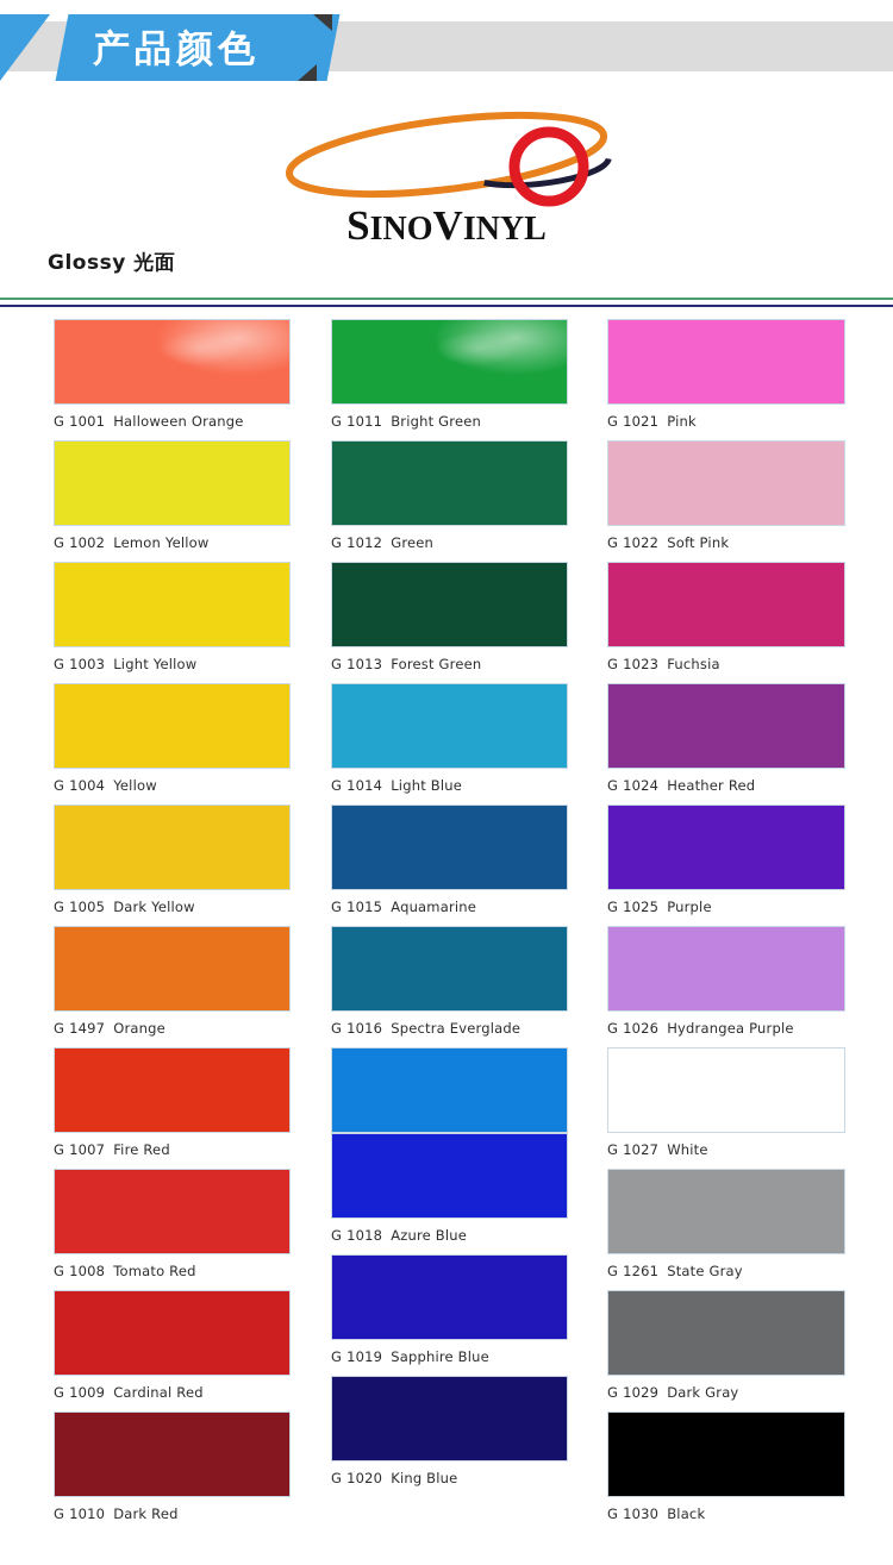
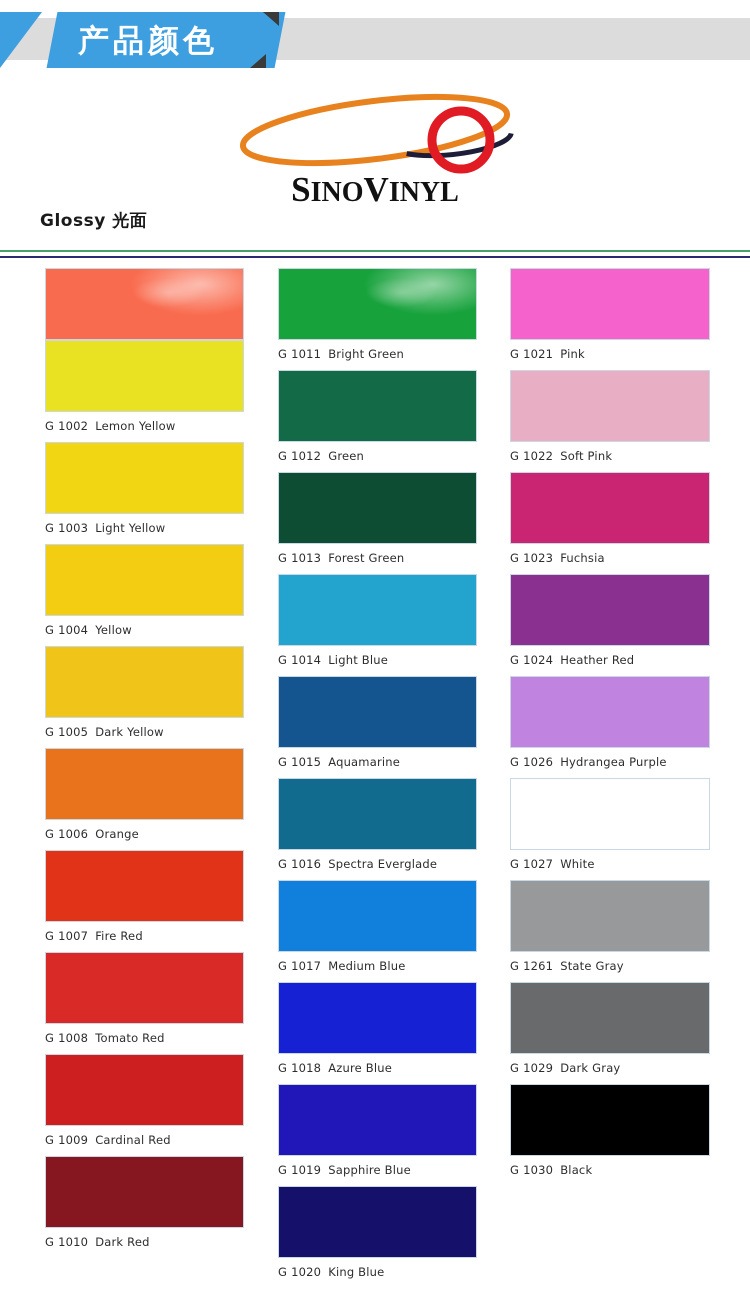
  产品颜色
  SINOVINYL
  Glossy 光面
- G 1001 Halloween Orange
  G 1002 Lemon Yellow
  G 1003 Light Yellow
  G 1004 Yellow
  G 1005 Dark Yellow
- G 1497 Orange
+ G 1006 Orange
  G 1007 Fire Red
  G 1008 Tomato Red
  G 1009 Cardinal Red
  G 1010 Dark Red
  G 1011 Bright Green
  G 1012 Green
  G 1013 Forest Green
  G 1014 Light Blue
  G 1015 Aquamarine
  G 1016 Spectra Everglade
+ G 1017 Medium Blue
  G 1018 Azure Blue
  G 1019 Sapphire Blue
  G 1020 King Blue
  G 1021 Pink
  G 1022 Soft Pink
  G 1023 Fuchsia
  G 1024 Heather Red
- G 1025 Purple
  G 1026 Hydrangea Purple
  G 1027 White
  G 1261 State Gray
  G 1029 Dark Gray
  G 1030 Black
